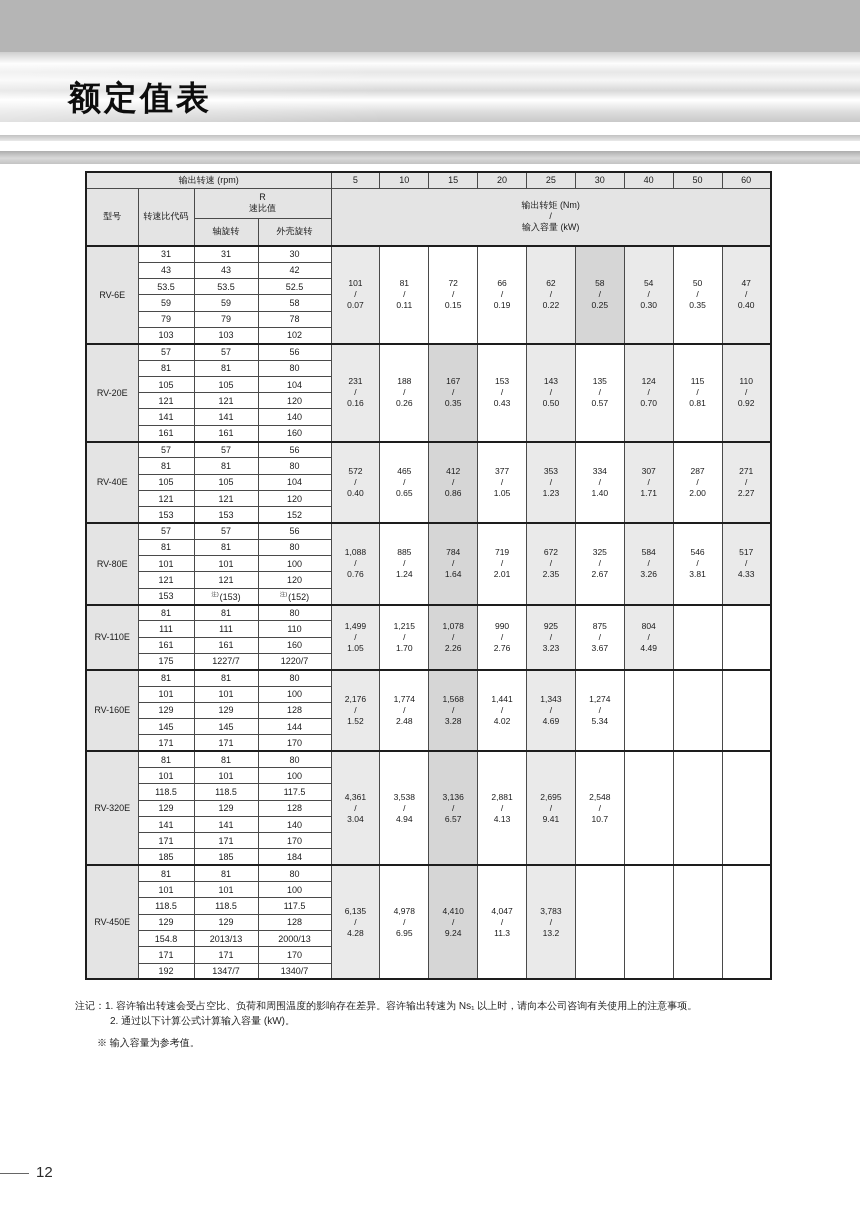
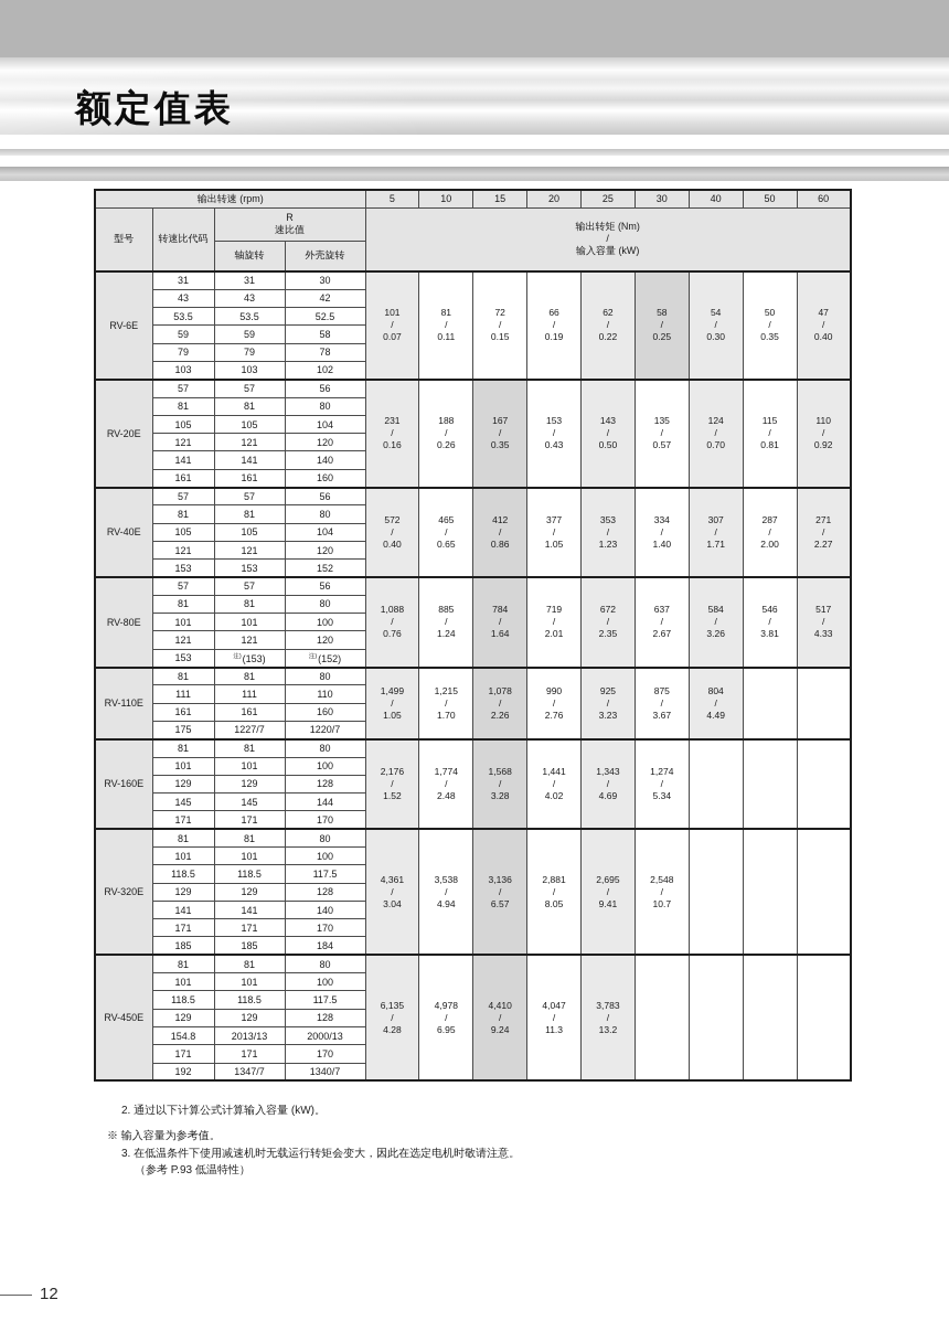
  额定值表
  输出转速 (rpm)	5	10	15	20	25	30	40	50	60
  型号	转速比代码	R 速比值	输出转矩 (Nm) / 输入容量 (kW)
  轴旋转	外壳旋转
  RV-6E	31	31	30	101/0.07	81/0.11	72/0.15	66/0.19	62/0.22	58/0.25	54/0.30	50/0.35	47/0.40
  43	43	42
  53.5	53.5	52.5
  59	59	58
  79	79	78
  103	103	102
  RV-20E	57	57	56	231/0.16	188/0.26	167/0.35	153/0.43	143/0.50	135/0.57	124/0.70	115/0.81	110/0.92
  81	81	80
  105	105	104
  121	121	120
  141	141	140
  161	161	160
  RV-40E	57	57	56	572/0.40	465/0.65	412/0.86	377/1.05	353/1.23	334/1.40	307/1.71	287/2.00	271/2.27
  81	81	80
  105	105	104
  121	121	120
  153	153	152
- RV-80E	57	57	56	1,088/0.76	885/1.24	784/1.64	719/2.01	672/2.35	325/2.67	584/3.26	546/3.81	517/4.33
+ RV-80E	57	57	56	1,088/0.76	885/1.24	784/1.64	719/2.01	672/2.35	637/2.67	584/3.26	546/3.81	517/4.33
  81	81	80
  101	101	100
  121	121	120
  153	(153)	(152)
  RV-110E	81	81	80	1,499/1.05	1,215/1.70	1,078/2.26	990/2.76	925/3.23	875/3.67	804/4.49
  111	111	110
  161	161	160
  175	1227/7	1220/7
  RV-160E	81	81	80	2,176/1.52	1,774/2.48	1,568/3.28	1,441/4.02	1,343/4.69	1,274/5.34
  101	101	100
  129	129	128
  145	145	144
  171	171	170
- RV-320E	81	81	80	4,361/3.04	3,538/4.94	3,136/6.57	2,881/4.13	2,695/9.41	2,548/10.7
+ RV-320E	81	81	80	4,361/3.04	3,538/4.94	3,136/6.57	2,881/8.05	2,695/9.41	2,548/10.7
  101	101	100
  118.5	118.5	117.5
  129	129	128
  141	141	140
  171	171	170
  185	185	184
  RV-450E	81	81	80	6,135/4.28	4,978/6.95	4,410/9.24	4,047/11.3	3,783/13.2
  101	101	100
  118.5	118.5	117.5
  129	129	128
  154.8	2013/13	2000/13
  171	171	170
  192	1347/7	1340/7
- 注记：1. 容许输出转速会受占空比、负荷和周围温度的影响存在差异。容许输出转速为 Ns₁ 以上时，请向本公司咨询有关使用上的注意事项。
  2. 通过以下计算公式计算输入容量 (kW)。
  ※ 输入容量为参考值。
+ 3. 在低温条件下使用减速机时无载运行转矩会变大，因此在选定电机时敬请注意。
+ （参考 P.93 低温特性）
  12
